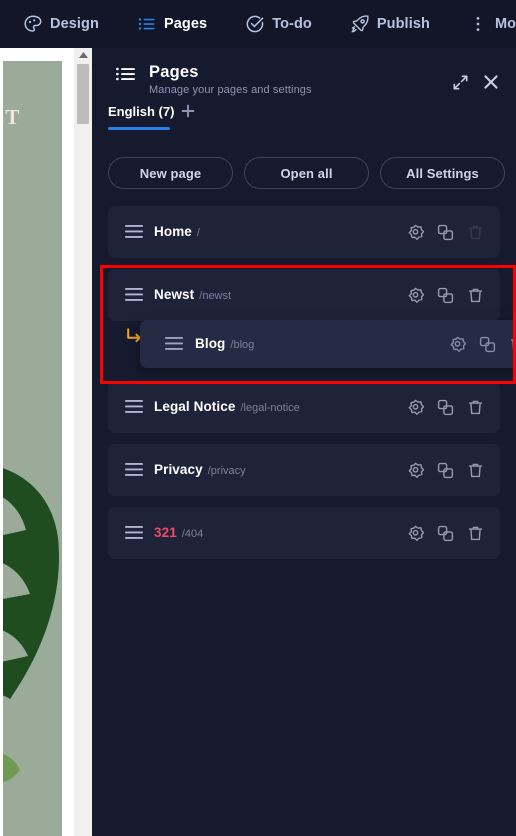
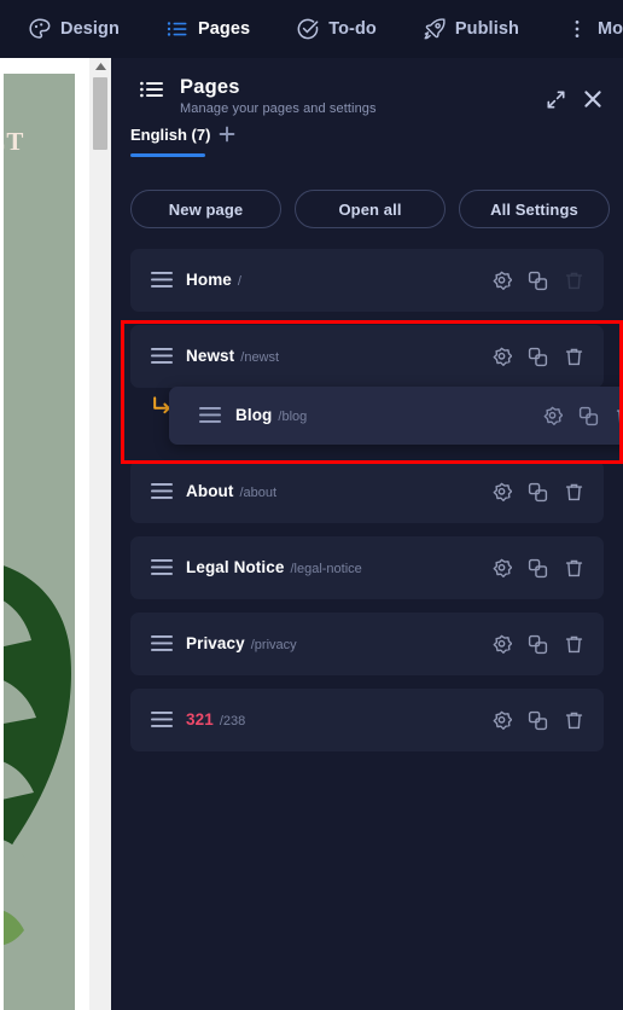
  Design
  Pages
  To-do
  Publish
  Pages
  Manage your pages and settings
  English (7)
  New page
  Open all
  All Settings
  Home
  /
+ About
+ /about
  Legal Notice
  /legal-notice
  Privacy
  /privacy
  321
- /404
+ /238
